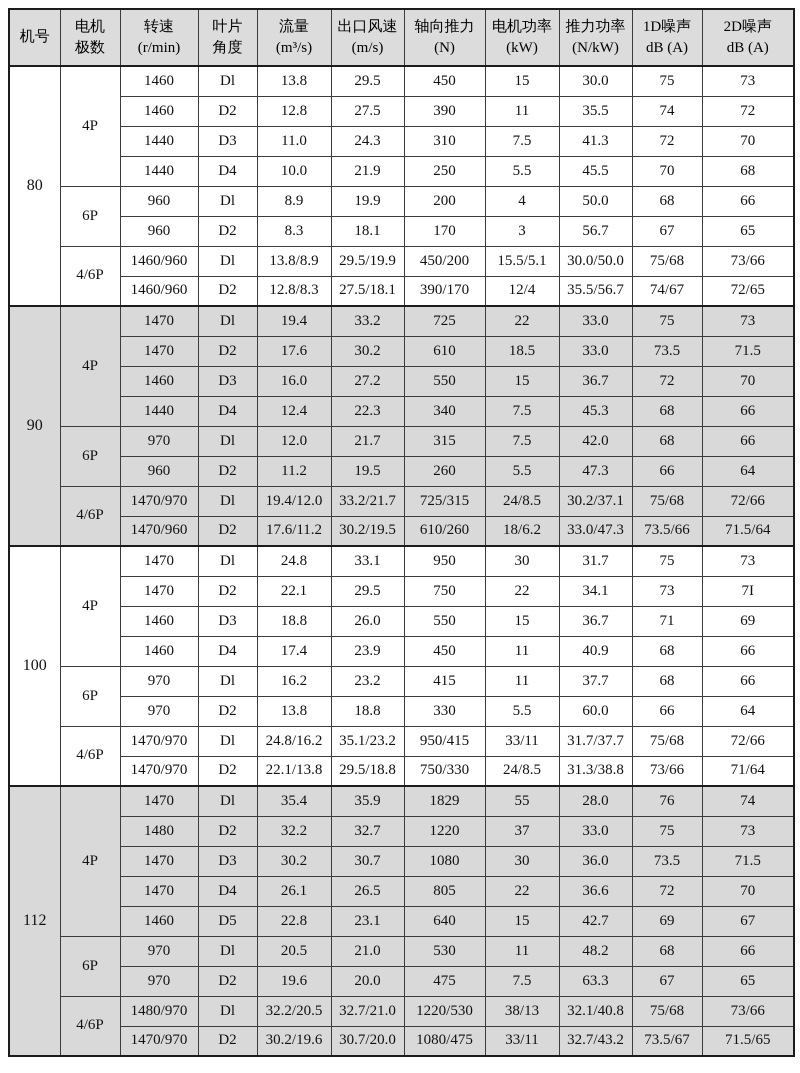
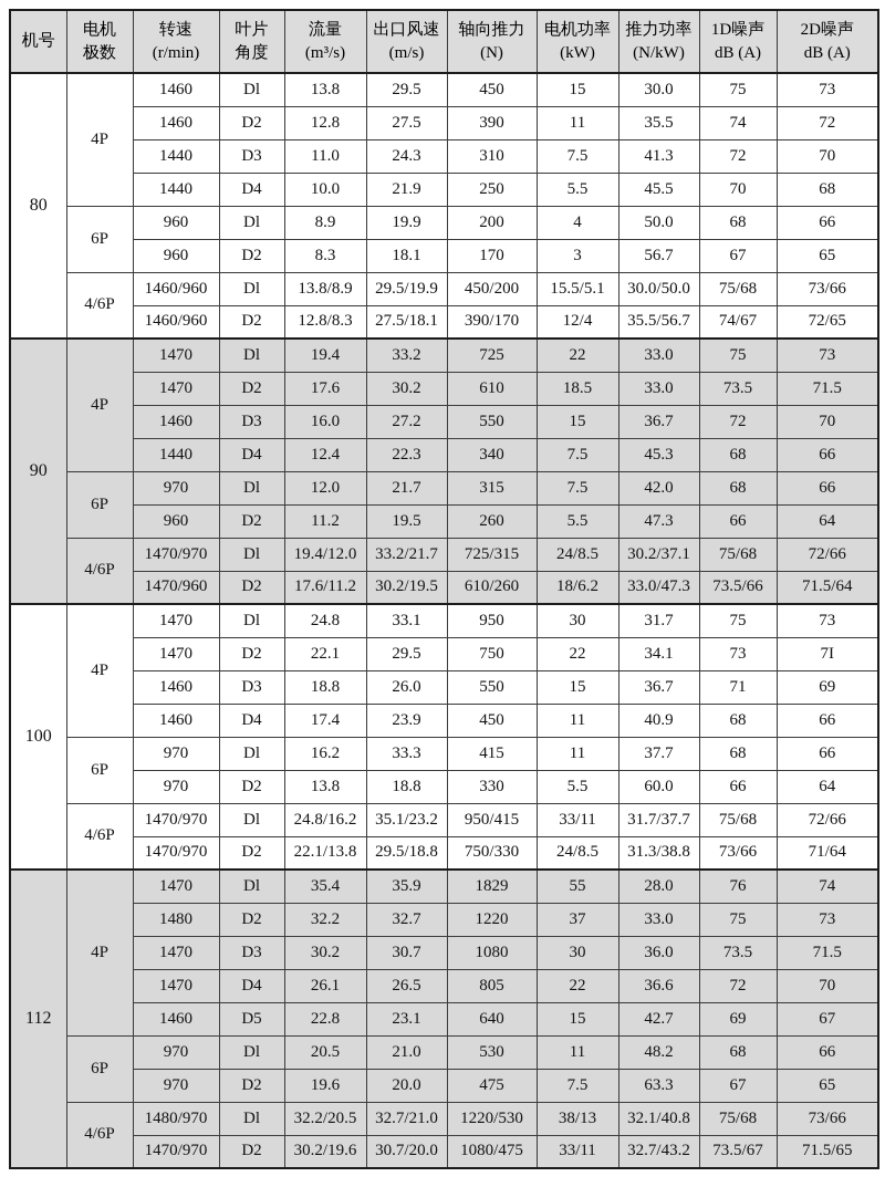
  机号	电机极数	转速(r/min)	叶片角度	流量(m³/s)	出口风速(m/s)	轴向推力(N)	电机功率(kW)	推力功率(N/kW)	1D噪声dB (A)	2D噪声dB (A)
  80	4P	1460	Dl	13.8	29.5	450	15	30.0	75	73
  1460	D2	12.8	27.5	390	11	35.5	74	72
  1440	D3	11.0	24.3	310	7.5	41.3	72	70
  1440	D4	10.0	21.9	250	5.5	45.5	70	68
  6P	960	Dl	8.9	19.9	200	4	50.0	68	66
  960	D2	8.3	18.1	170	3	56.7	67	65
  4/6P	1460/960	Dl	13.8/8.9	29.5/19.9	450/200	15.5/5.1	30.0/50.0	75/68	73/66
  1460/960	D2	12.8/8.3	27.5/18.1	390/170	12/4	35.5/56.7	74/67	72/65
  90	4P	1470	Dl	19.4	33.2	725	22	33.0	75	73
  1470	D2	17.6	30.2	610	18.5	33.0	73.5	71.5
  1460	D3	16.0	27.2	550	15	36.7	72	70
  1440	D4	12.4	22.3	340	7.5	45.3	68	66
  6P	970	Dl	12.0	21.7	315	7.5	42.0	68	66
  960	D2	11.2	19.5	260	5.5	47.3	66	64
  4/6P	1470/970	Dl	19.4/12.0	33.2/21.7	725/315	24/8.5	30.2/37.1	75/68	72/66
  1470/960	D2	17.6/11.2	30.2/19.5	610/260	18/6.2	33.0/47.3	73.5/66	71.5/64
  100	4P	1470	Dl	24.8	33.1	950	30	31.7	75	73
  1470	D2	22.1	29.5	750	22	34.1	73	7I
  1460	D3	18.8	26.0	550	15	36.7	71	69
  1460	D4	17.4	23.9	450	11	40.9	68	66
- 6P	970	Dl	16.2	23.2	415	11	37.7	68	66
+ 6P	970	Dl	16.2	33.3	415	11	37.7	68	66
  970	D2	13.8	18.8	330	5.5	60.0	66	64
  4/6P	1470/970	Dl	24.8/16.2	35.1/23.2	950/415	33/11	31.7/37.7	75/68	72/66
  1470/970	D2	22.1/13.8	29.5/18.8	750/330	24/8.5	31.3/38.8	73/66	71/64
  112	4P	1470	Dl	35.4	35.9	1829	55	28.0	76	74
  1480	D2	32.2	32.7	1220	37	33.0	75	73
  1470	D3	30.2	30.7	1080	30	36.0	73.5	71.5
  1470	D4	26.1	26.5	805	22	36.6	72	70
  1460	D5	22.8	23.1	640	15	42.7	69	67
  6P	970	Dl	20.5	21.0	530	11	48.2	68	66
  970	D2	19.6	20.0	475	7.5	63.3	67	65
  4/6P	1480/970	Dl	32.2/20.5	32.7/21.0	1220/530	38/13	32.1/40.8	75/68	73/66
  1470/970	D2	30.2/19.6	30.7/20.0	1080/475	33/11	32.7/43.2	73.5/67	71.5/65
